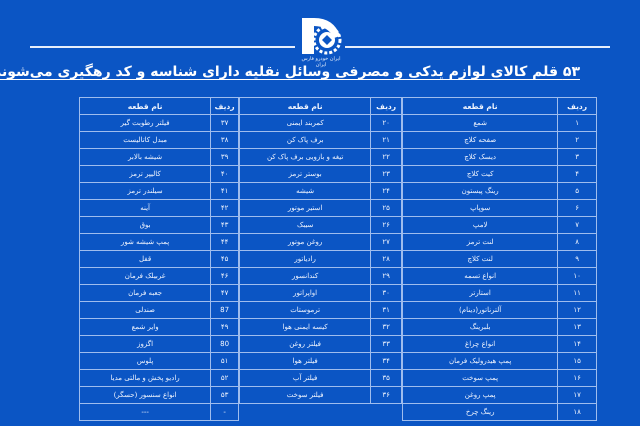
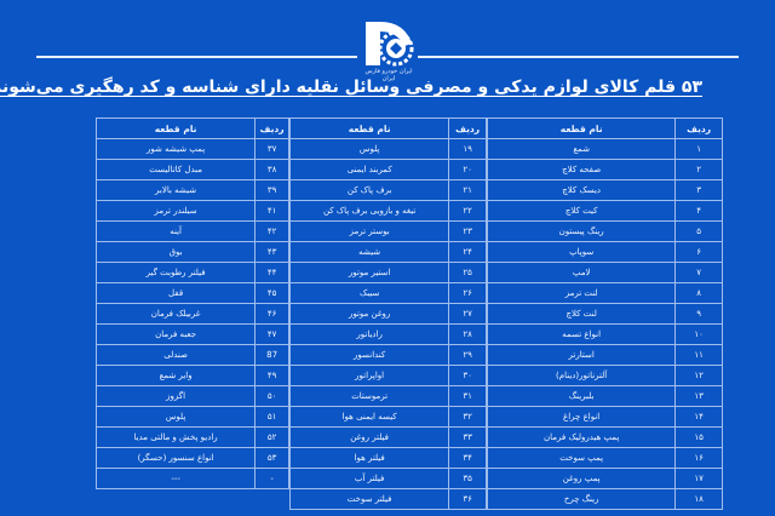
  ۵۳ قلم کالای لوازم یدکی و مصرفی وسائل نقلیه دارای شناسه و کد رهگیری می‌شون
  ردیف	نام قطعه
  ۱	شمع
  ۲	صفحه کلاچ
  ۳	دیسک کلاچ
  ۴	کیت کلاچ
  ۵	رینگ پیستون
  ۶	سوپاپ
  ۷	لامپ
  ۸	لنت ترمز
  ۹	لنت کلاچ
  ۱۰	انواع تسمه
  ۱۱	استارتر
  ۱۲	آلترناتور(دینام)
  ۱۳	بلبرینگ
  ۱۴	انواع چراغ
  ۱۵	پمپ هیدرولیک فرمان
  ۱۶	پمپ سوخت
  ۱۷	پمپ روغن
  ۱۸	رینگ چرخ
  ردیف	نام قطعه
+ ۱۹	پلوس
  ۲۰	کمربند ایمنی
  ۲۱	برف پاک کن
  ۲۲	تیغه و بازویی برف پاک کن
  ۲۳	بوستر ترمز
  ۲۴	شیشه
  ۲۵	استیر موتور
  ۲۶	سیبک
  ۲۷	روغن موتور
  ۲۸	رادیاتور
  ۲۹	کندانسور
  ۳۰	اواپراتور
  ۳۱	ترموستات
  ۳۲	کیسه ایمنی هوا
  ۳۳	فیلتر روغن
  ۳۴	فیلتر هوا
  ۳۵	فیلتر آب
  ۳۶	فیلتر سوخت
  ردیف	نام قطعه
- ۳۷	فیلتر رطوبت گیر
+ ۳۷	پمپ شیشه شور
  ۳۸	مبدل کاتالیست
  ۳۹	شیشه بالابر
- ۴۰	کالیپر ترمز
  ۴۱	سیلندر ترمز
  ۴۲	آینه
  ۴۳	بوق
- ۴۴	پمپ شیشه شور
+ ۴۴	فیلتر رطوبت گیر
  ۴۵	قفل
  ۴۶	غربیلک فرمان
  ۴۷	جعبه فرمان
  87	صندلی
  ۴۹	وایر شمع
- 80	اگزوز
+ ۵۰	اگزوز
  ۵۱	پلوس
  ۵۲	رادیو پخش و مالتی مدیا
  ۵۳	انواع سنسور (حسگر)
  -	---
